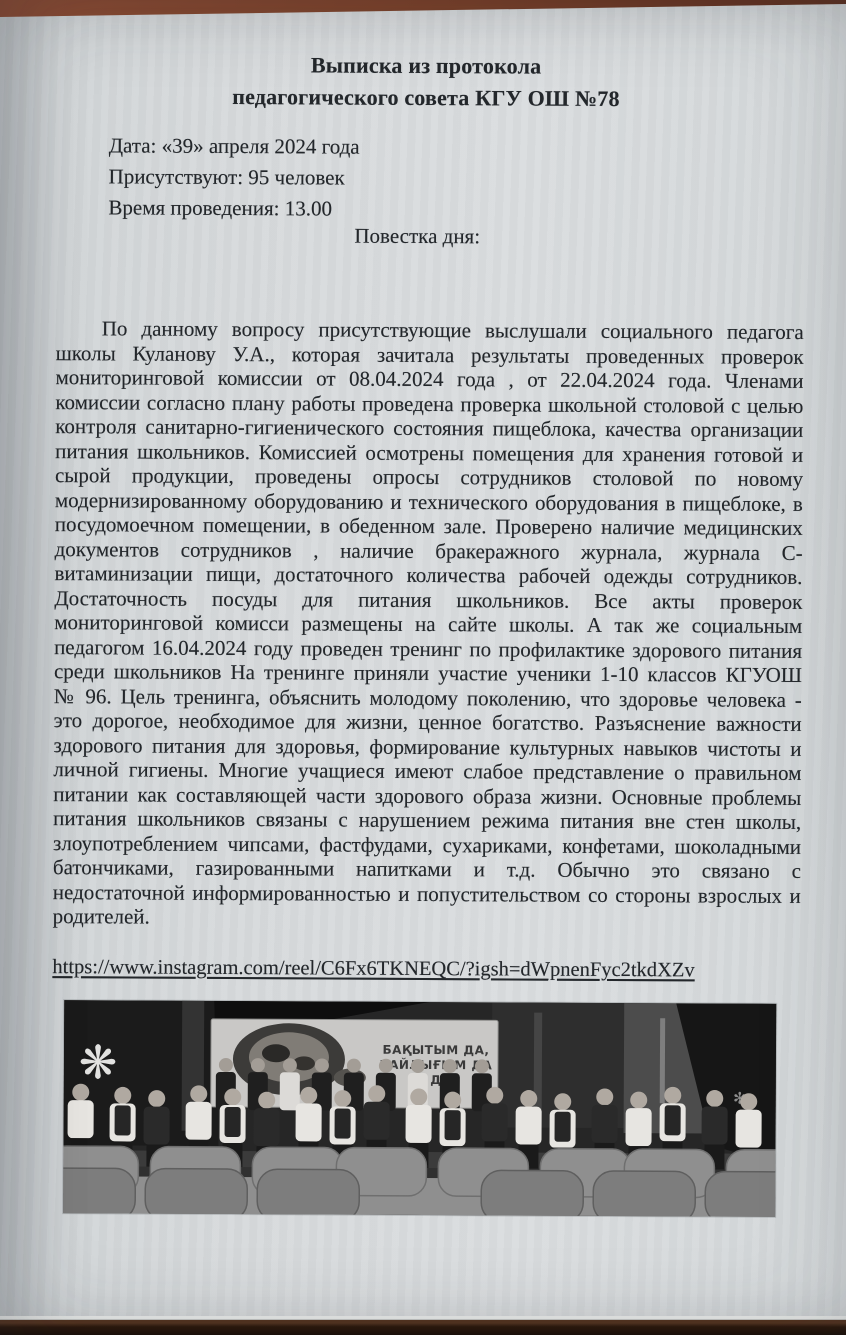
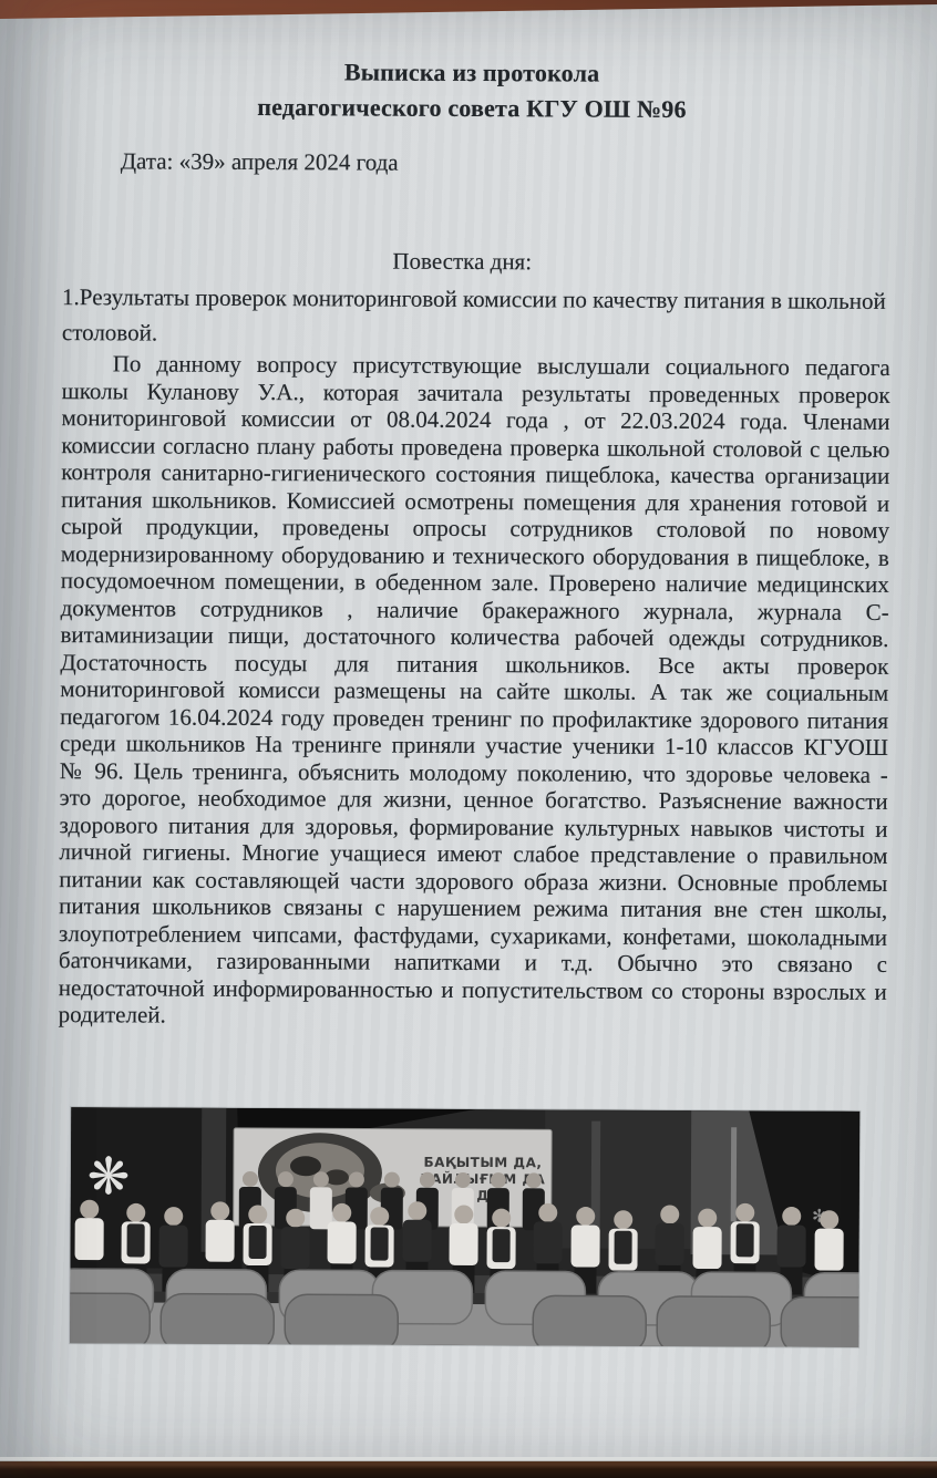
  Выписка из протокола
- педагогического совета КГУ ОШ №78
+ педагогического совета КГУ ОШ №96
  Дата: «39» апреля 2024 года
- Присутствуют: 95 человек
- Время проведения: 13.00
  Повестка дня:
+ 1.Результаты проверок мониторинговой комиссии по качеству питания в школьной столовой.
- По данному вопросу присутствующие выслушали социального педагога школы Куланову У.А., которая зачитала результаты проведенных проверок мониторинговой комиссии от 08.04.2024 года , от 22.04.2024 года. Членами комиссии согласно плану работы проведена проверка школьной столовой с целью контроля санитарно-гигиенического состояния пищеблока, качества организации питания школьников. Комиссией осмотрены помещения для хранения готовой и сырой продукции, проведены опросы сотрудников столовой по новому модернизированному оборудованию и технического оборудования в пищеблоке, в посудомоечном помещении, в обеденном зале. Проверено наличие медицинских документов сотрудников , наличие бракеражного журнала, журнала С-витаминизации пищи, достаточного количества рабочей одежды сотрудников. Достаточность посуды для питания школьников. Все акты проверок мониторинговой комисси размещены на сайте школы. А так же социальным педагогом 16.04.2024 году проведен тренинг по профилактике здорового питания среди школьников На тренинге приняли участие ученики 1-10 классов КГУОШ № 96. Цель тренинга, объяснить молодому поколению, что здоровье человека - это дорогое, необходимое для жизни, ценное богатство. Разъяснение важности здорового питания для здоровья, формирование культурных навыков чистоты и личной гигиены. Многие учащиеся имеют слабое представление о правильном питании как составляющей части здорового образа жизни. Основные проблемы питания школьников связаны с нарушением режима питания вне стен школы, злоупотреблением чипсами, фастфудами, сухариками, конфетами, шоколадными батончиками, газированными напитками и т.д. Обычно это связано с недостаточной информированностью и попустительством со стороны взрослых и родителей.
+ По данному вопросу присутствующие выслушали социального педагога школы Куланову У.А., которая зачитала результаты проведенных проверок мониторинговой комиссии от 08.04.2024 года , от 22.03.2024 года. Членами комиссии согласно плану работы проведена проверка школьной столовой с целью контроля санитарно-гигиенического состояния пищеблока, качества организации питания школьников. Комиссией осмотрены помещения для хранения готовой и сырой продукции, проведены опросы сотрудников столовой по новому модернизированному оборудованию и технического оборудования в пищеблоке, в посудомоечном помещении, в обеденном зале. Проверено наличие медицинских документов сотрудников , наличие бракеражного журнала, журнала С-витаминизации пищи, достаточного количества рабочей одежды сотрудников. Достаточность посуды для питания школьников. Все акты проверок мониторинговой комисси размещены на сайте школы. А так же социальным педагогом 16.04.2024 году проведен тренинг по профилактике здорового питания среди школьников На тренинге приняли участие ученики 1-10 классов КГУОШ № 96. Цель тренинга, объяснить молодому поколению, что здоровье человека - это дорогое, необходимое для жизни, ценное богатство. Разъяснение важности здорового питания для здоровья, формирование культурных навыков чистоты и личной гигиены. Многие учащиеся имеют слабое представление о правильном питании как составляющей части здорового образа жизни. Основные проблемы питания школьников связаны с нарушением режима питания вне стен школы, злоупотреблением чипсами, фастфудами, сухариками, конфетами, шоколадными батончиками, газированными напитками и т.д. Обычно это связано с недостаточной информированностью и попустительством со стороны взрослых и родителей.
- https://www.instagram.com/reel/C6Fx6TKNEQC/?igsh=dWpnenFyc2tkdXZv
  ✻
  ❋
  БАҚЫТЫМ ДА,
  Д
